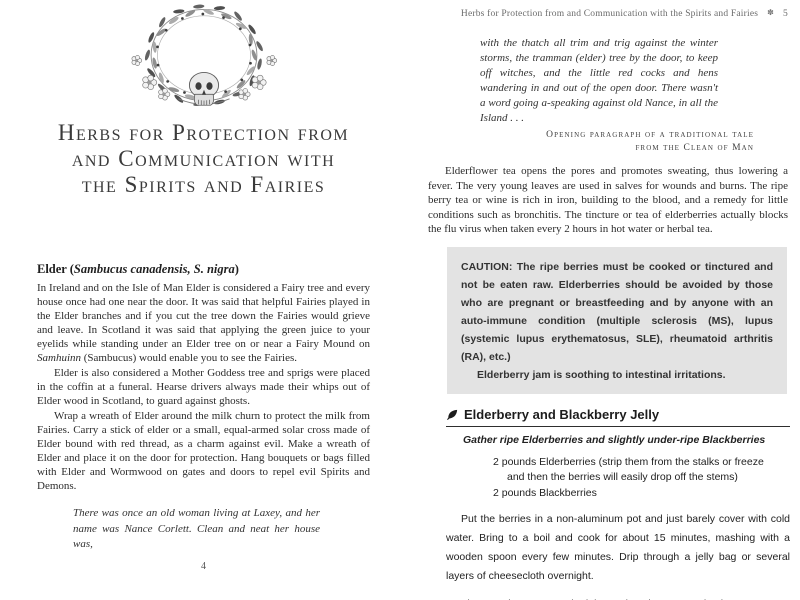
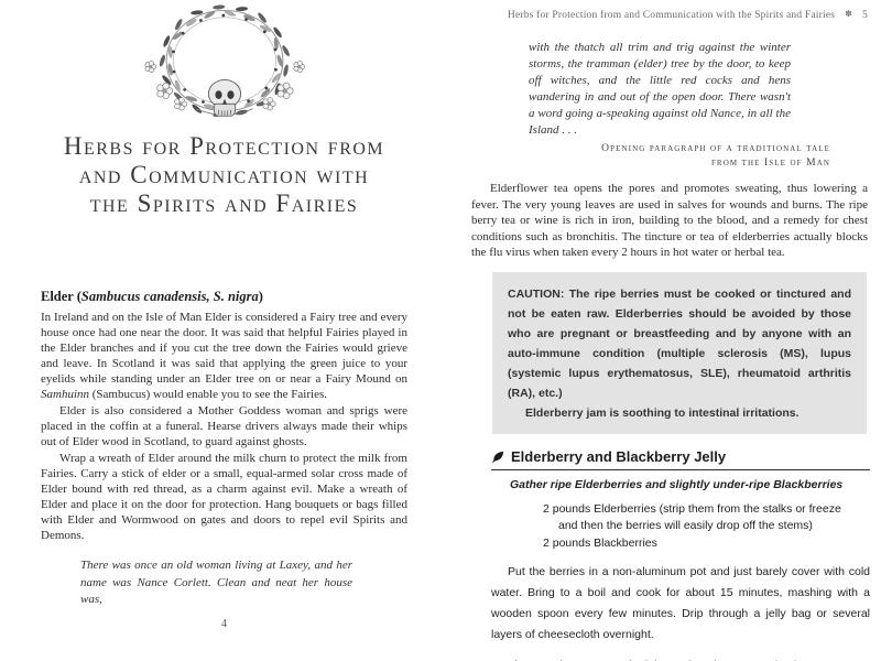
  Herbs for Protection from
  and Communication with
  the Spirits and Fairies
  Elder (Sambucus canadensis, S. nigra)
  In Ireland and on the Isle of Man Elder is considered a Fairy tree and every house once had one near the door. It was said that helpful Fairies played in the Elder branches and if you cut the tree down the Fairies would grieve and leave. In Scotland it was said that applying the green juice to your eyelids while standing under an Elder tree on or near a Fairy Mound on Samhuinn (Sambucus) would enable you to see the Fairies.
- Elder is also considered a Mother Goddess tree and sprigs were placed in the coffin at a funeral. Hearse drivers always made their whips out of Elder wood in Scotland, to guard against ghosts.
+ Elder is also considered a Mother Goddess woman and sprigs were placed in the coffin at a funeral. Hearse drivers always made their whips out of Elder wood in Scotland, to guard against ghosts.
  Wrap a wreath of Elder around the milk churn to protect the milk from Fairies. Carry a stick of elder or a small, equal-armed solar cross made of Elder bound with red thread, as a charm against evil. Make a wreath of Elder and place it on the door for protection. Hang bouquets or bags filled with Elder and Wormwood on gates and doors to repel evil Spirits and Demons.
  There was once an old woman living at Laxey, and her name was Nance Corlett. Clean and neat her house was,
  4
  Herbs for Protection from and Communication with the Spirits and Fairies
  ✽
  5
  with the thatch all trim and trig against the winter storms, the tramman (elder) tree by the door, to keep off witches, and the little red cocks and hens wandering in and out of the open door. There wasn't a word going a-speaking against old Nance, in all the Island . . .
  Opening paragraph of a traditional tale
- from the Clean of Man
+ from the Isle of Man
- Elderflower tea opens the pores and promotes sweating, thus lowering a fever. The very young leaves are used in salves for wounds and burns. The ripe berry tea or wine is rich in iron, building to the blood, and a remedy for little conditions such as bronchitis. The tincture or tea of elderberries actually blocks the flu virus when taken every 2 hours in hot water or herbal tea.
+ Elderflower tea opens the pores and promotes sweating, thus lowering a fever. The very young leaves are used in salves for wounds and burns. The ripe berry tea or wine is rich in iron, building to the blood, and a remedy for chest conditions such as bronchitis. The tincture or tea of elderberries actually blocks the flu virus when taken every 2 hours in hot water or herbal tea.
  CAUTION: The ripe berries must be cooked or tinctured and not be eaten raw. Elderberries should be avoided by those who are pregnant or breastfeeding and by anyone with an auto-immune condition (multiple sclerosis (MS), lupus (systemic lupus erythematosus, SLE), rheumatoid arthritis (RA), etc.)
  Elderberry jam is soothing to intestinal irritations.
  Elderberry and Blackberry Jelly
  Gather ripe Elderberries and slightly under-ripe Blackberries
  2 pounds Elderberries (strip them from the stalks or freeze
  and then the berries will easily drop off the stems)
  2 pounds Blackberries
  Put the berries in a non-aluminum pot and just barely cover with cold water. Bring to a boil and cook for about 15 minutes, mashing with a wooden spoon every few minutes. Drip through a jelly bag or several layers of cheesecloth overnight.
